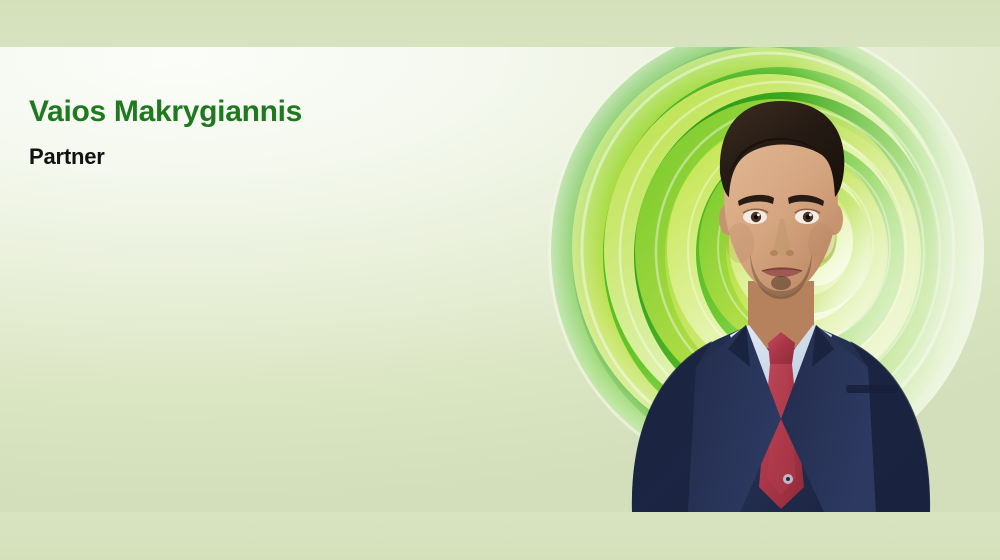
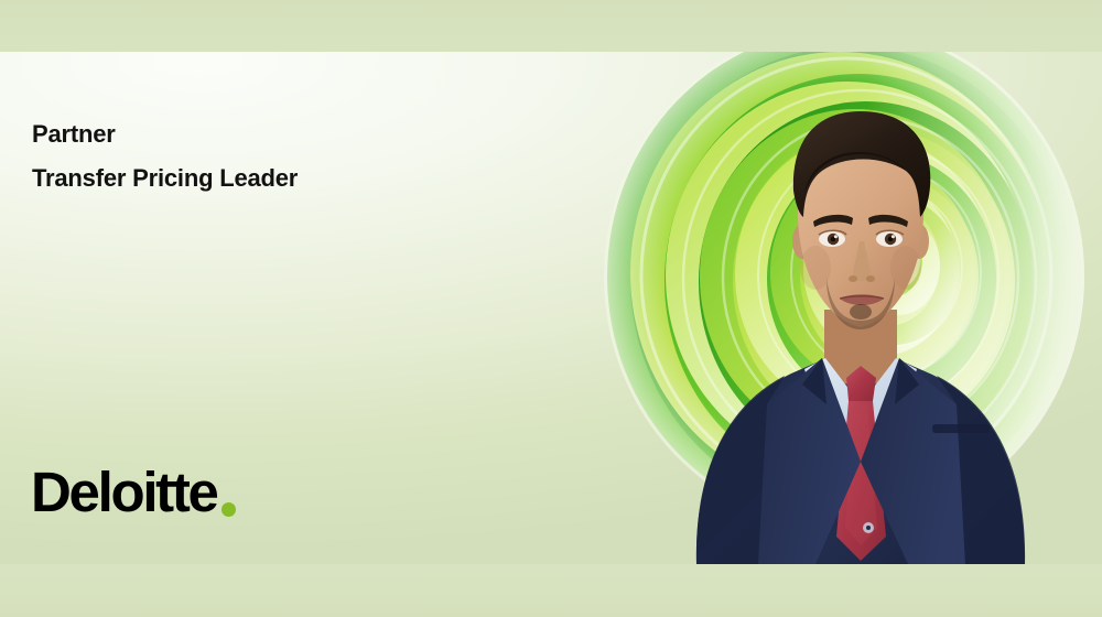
- Vaios Makrygiannis
  Partner
+ Transfer Pricing Leader
+ Deloitte
